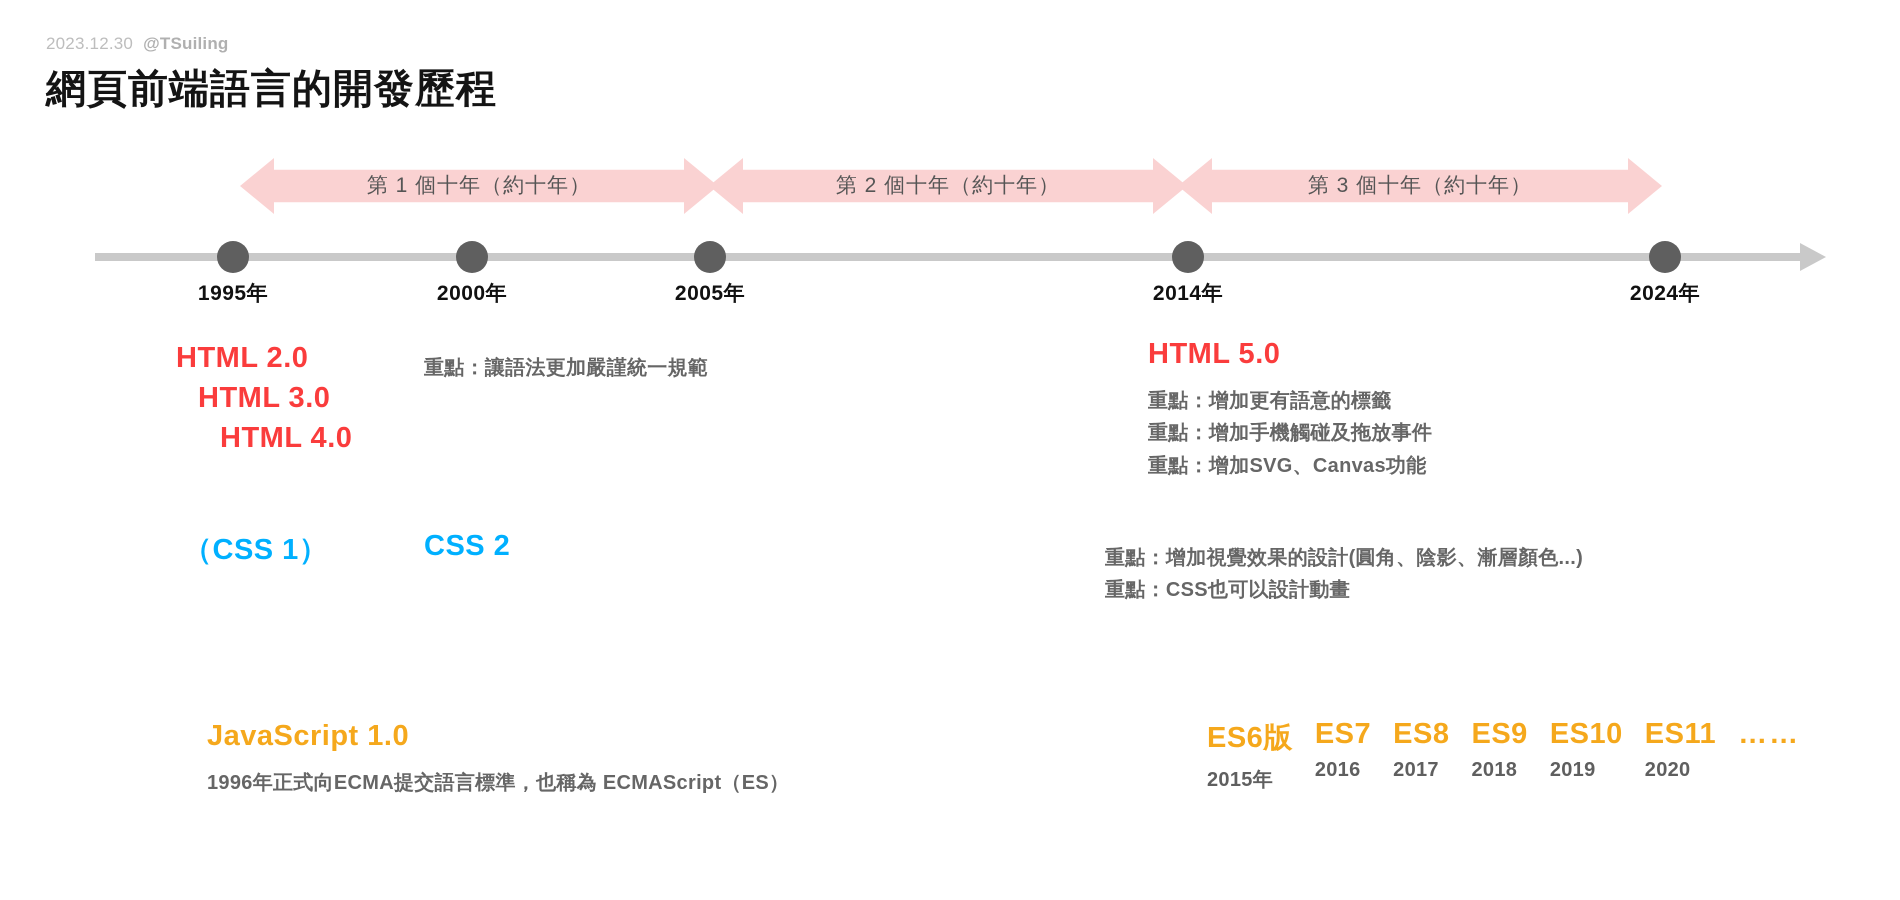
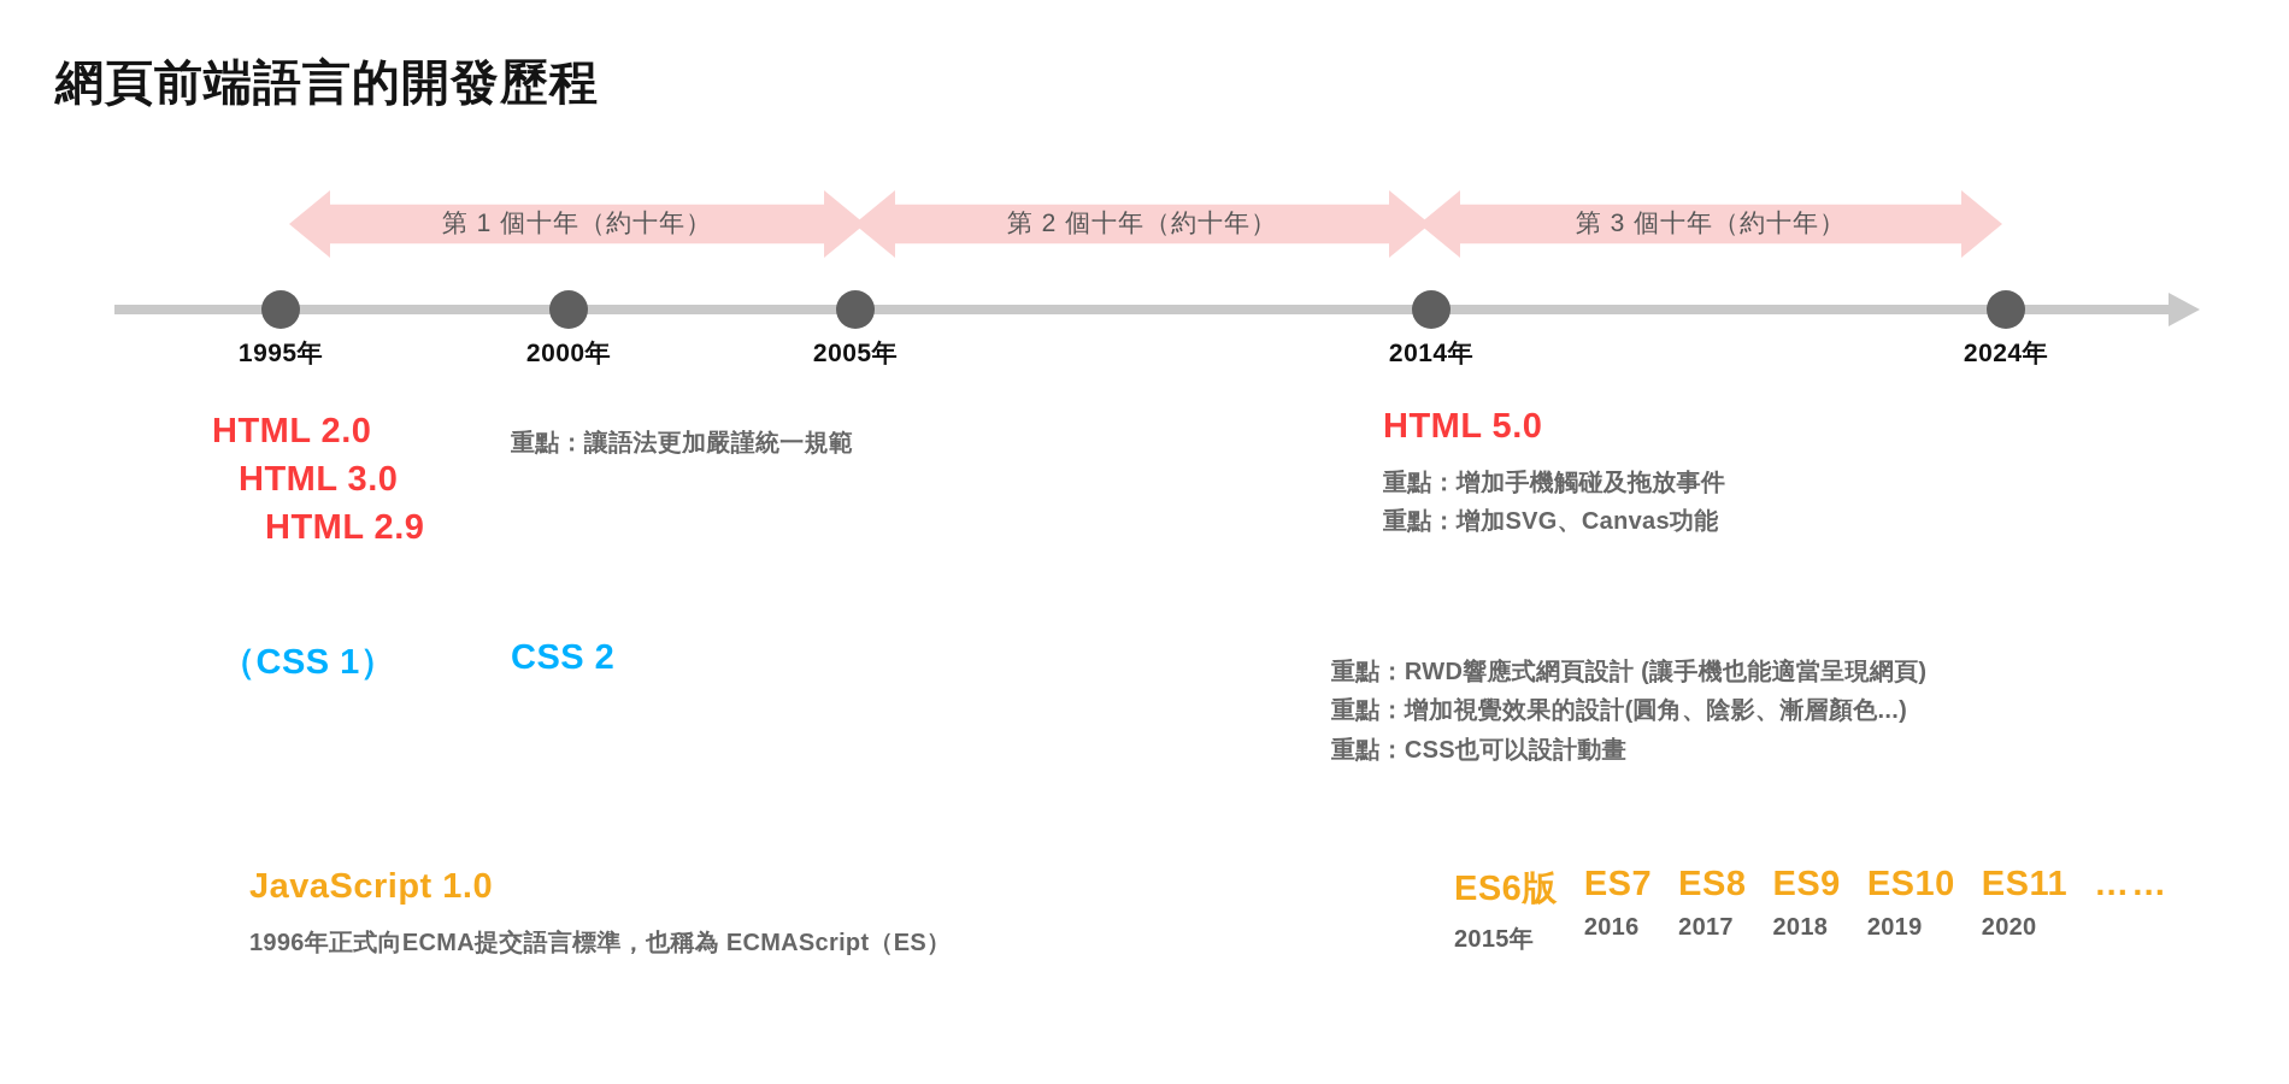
- 2023.12.30 @TSuiling
  網頁前端語言的開發歷程
  第 1 個十年（約十年）
  第 2 個十年（約十年）
  第 3 個十年（約十年）
  1995年
  2000年
  2005年
  2014年
  2024年
  HTML 2.0
  HTML 3.0
- HTML 4.0
+ HTML 2.9
  重點：讓語法更加嚴謹統一規範
  HTML 5.0
- 重點：增加更有語意的標籤
  重點：增加手機觸碰及拖放事件
  重點：增加SVG、Canvas功能
  （CSS 1）
  CSS 2
+ 重點：RWD響應式網頁設計 (讓手機也能適當呈現網頁)
  重點：增加視覺效果的設計(圓角、陰影、漸層顏色...)
  重點：CSS也可以設計動畫
  JavaScript 1.0
  1996年正式向ECMA提交語言標準，也稱為 ECMAScript（ES）
  ES6版
  2015年
  ES7
  2016
  ES8
  2017
  ES9
  2018
  ES10
  2019
  ES11
  2020
  ……
